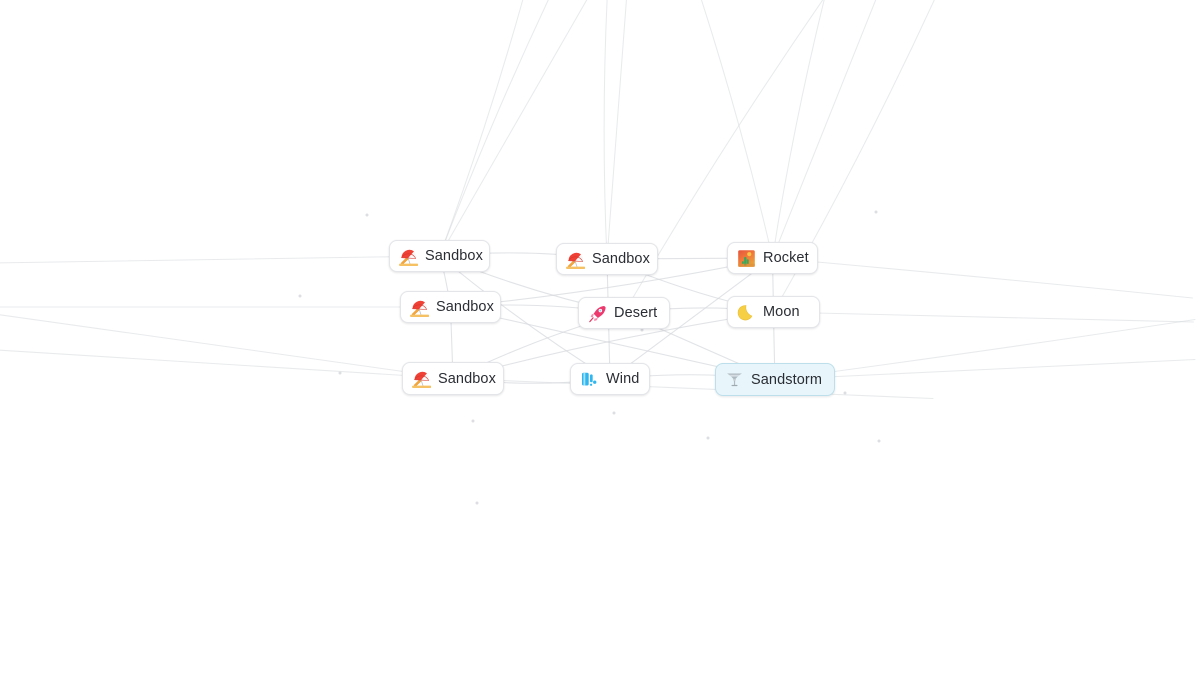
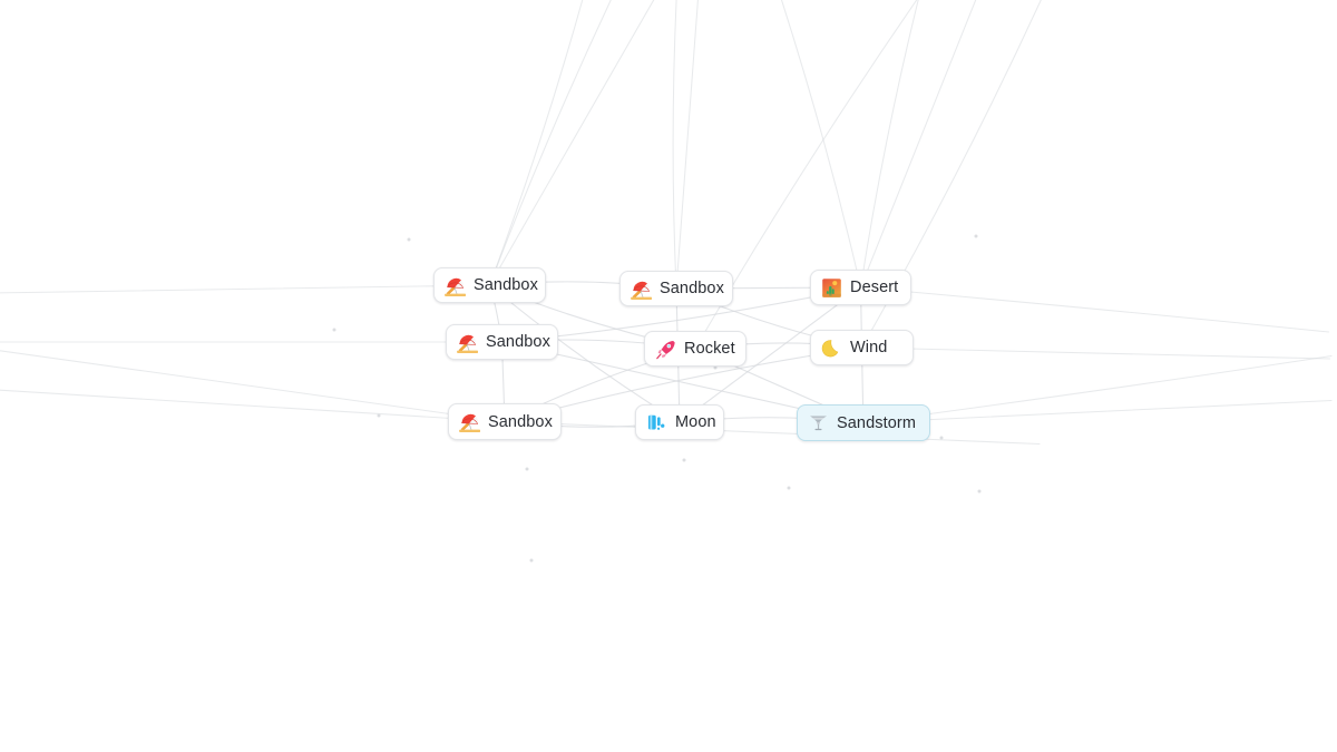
  Sandbox
  Sandbox
- Rocket
+ Desert
  Sandbox
- Desert
+ Rocket
- Moon
+ Wind
  Sandbox
- Wind
+ Moon
  Sandstorm
